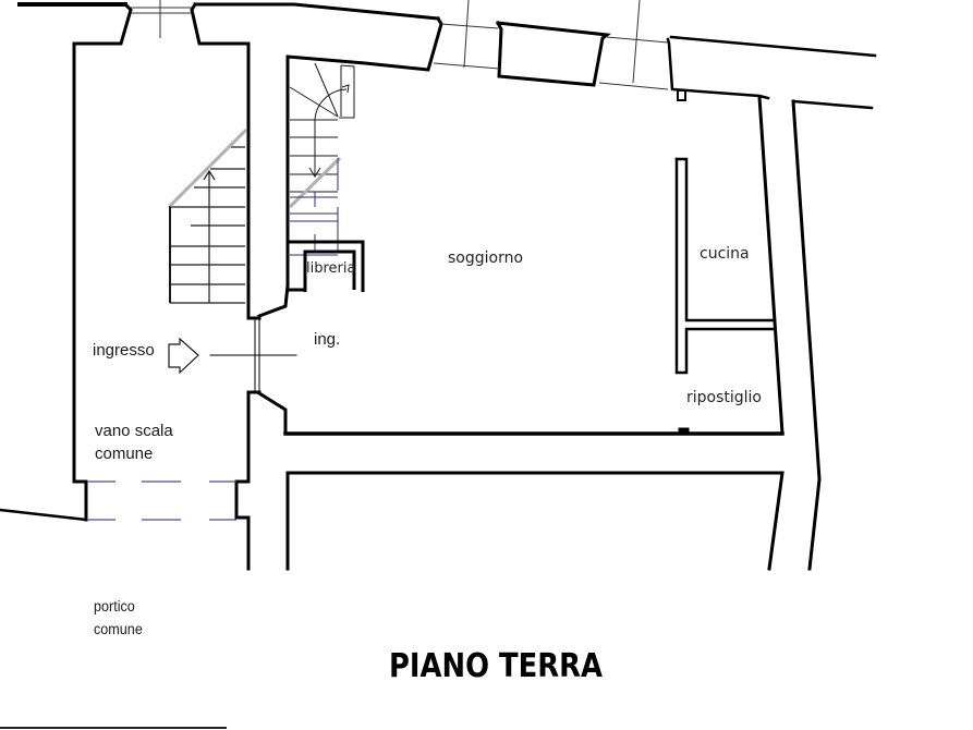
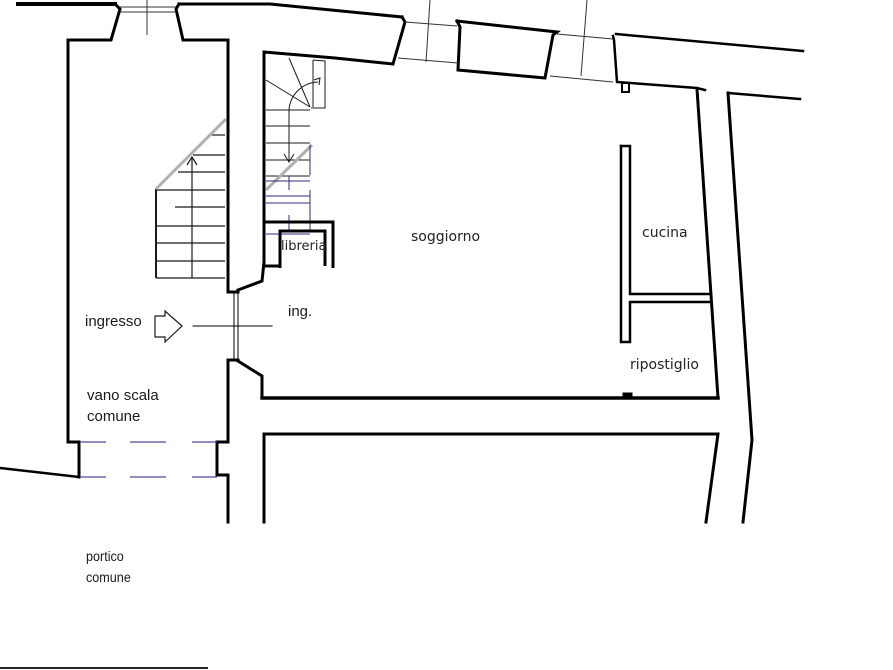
  soggiorno
  cucina
  ripostiglio
  libreria
  ing.
  ingresso
  vano scala
  comune
  portico
  comune
- PIANO TERRA
